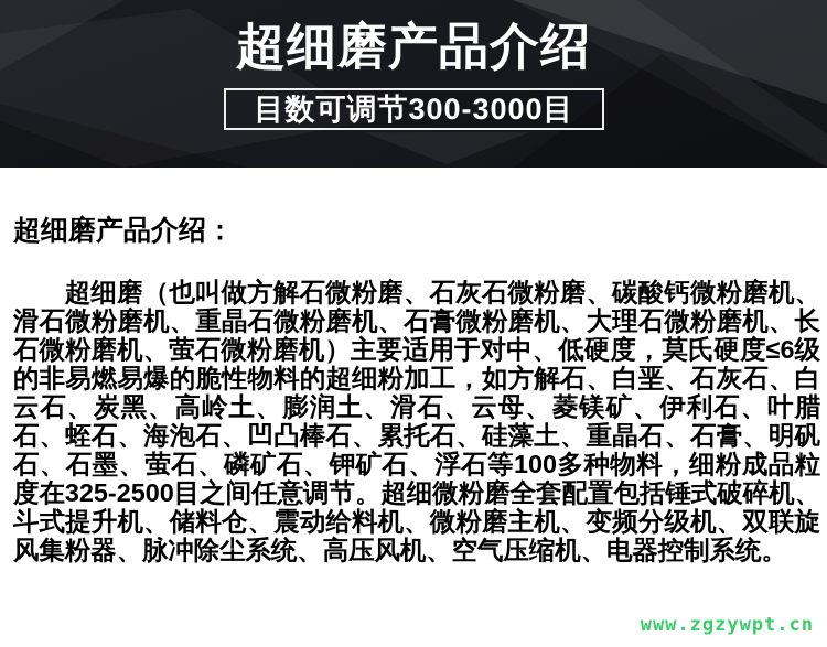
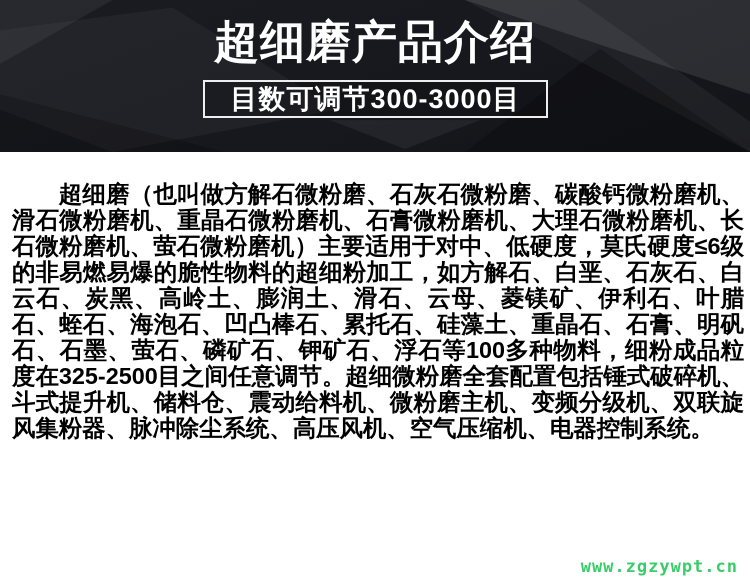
  超细磨产品介绍
  目数可调节300-3000目
- 超细磨产品介绍：
  超细磨（也叫做方解石微粉磨、石灰石微粉磨、碳酸钙微粉磨机、滑石微粉磨机、重晶石微粉磨机、石膏微粉磨机、大理石微粉磨机、长石微粉磨机、萤石微粉磨机）主要适用于对中、低硬度，莫氏硬度≤6级的非易燃易爆的脆性物料的超细粉加工，如方解石、白垩、石灰石、白云石、炭黑、高岭土、膨润土、滑石、云母、菱镁矿、伊利石、叶腊石、蛭石、海泡石、凹凸棒石、累托石、硅藻土、重晶石、石膏、明矾石、石墨、萤石、磷矿石、钾矿石、浮石等100多种物料，细粉成品粒度在325-2500目之间任意调节。超细微粉磨全套配置包括锤式破碎机、斗式提升机、储料仓、震动给料机、微粉磨主机、变频分级机、双联旋风集粉器、脉冲除尘系统、高压风机、空气压缩机、电器控制系统。
  www.zgzywpt.cn
